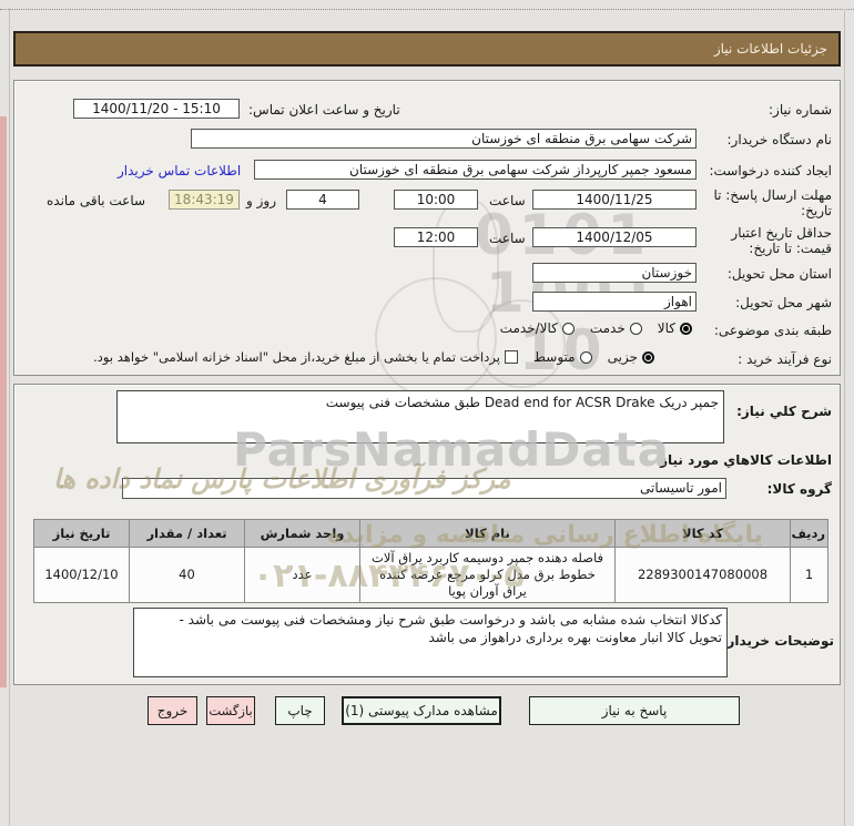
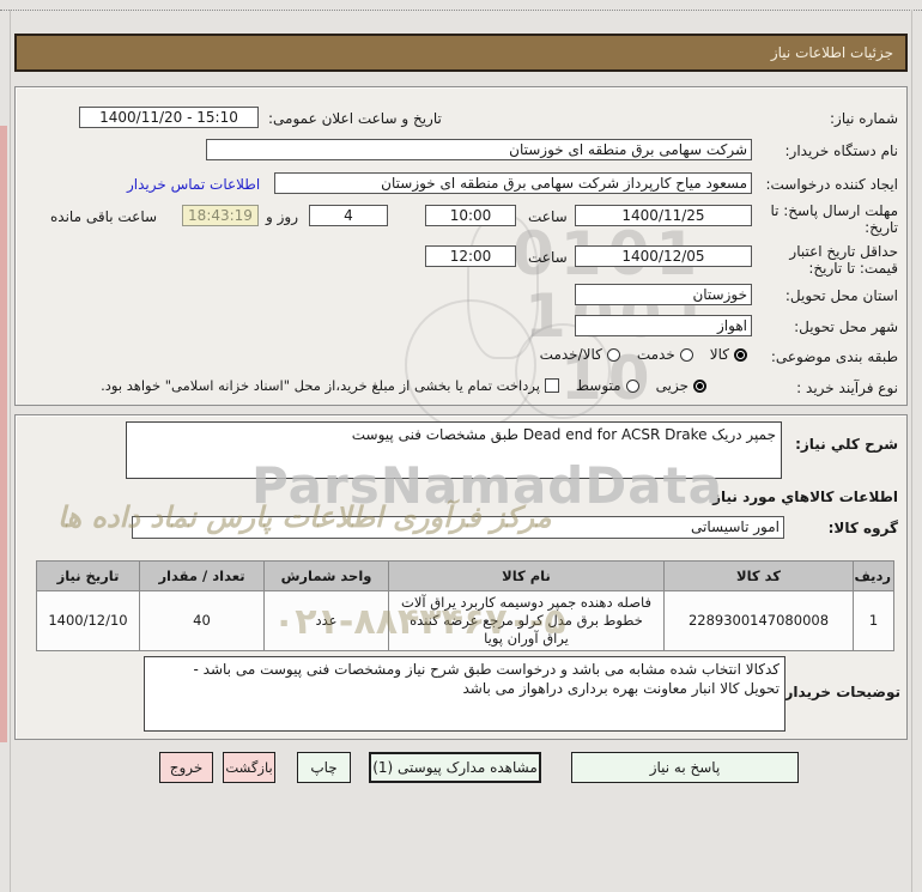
  جزئیات اطلاعات نیاز
  شماره نیاز:
- تاریخ و ساعت اعلان تماس:
+ تاریخ و ساعت اعلان عمومی:
  1400/11/20 - 15:10
  نام دستگاه خریدار:
  شرکت سهامی برق منطقه ای خوزستان
  ایجاد کننده درخواست:
- مسعود جمپر کارپرداز شرکت سهامی برق منطقه ای خوزستان
+ مسعود میاح کارپرداز شرکت سهامی برق منطقه ای خوزستان
  اطلاعات تماس خریدار
  مهلت ارسال پاسخ: تا
  تاریخ:
  1400/11/25
  ساعت
  10:00
  4
  روز و
  18:43:19
  ساعت باقی مانده
  حداقل تاریخ اعتبار
  قیمت: تا تاریخ:
  1400/12/05
  ساعت
  12:00
  استان محل تحویل:
  خوزستان
  شهر محل تحویل:
  اهواز
  طبقه بندی موضوعی:
  کالا
  خدمت
  کالا/خدمت
  نوع فرآیند خرید :
  جزیی
  متوسط
  پرداخت تمام یا بخشی از مبلغ خرید،از محل "اسناد خزانه اسلامی" خواهد بود.
  شرح کلي نیاز:
  جمپر دریک Dead end for ACSR Drake طبق مشخصات فنی پیوست
  اطلاعات کالاهاي مورد نیاز
  گروه کالا:
  امور تاسیساتی
  ردیف	کد کالا	نام کالا	واحد شمارش	تعداد / مقدار	تاریخ نیاز
  1	2289300147080008	فاصله دهنده جمپر دوسیمه کاربرد یراق آلات خطوط برق مدل کرلو مرجع عرضه کننده یراق آوران پویا	عدد	40	1400/12/10
  توضیحات خریدار
  کدکالا انتخاب شده مشابه می باشد و درخواست طبق شرح نیاز ومشخصات فنی پیوست می باشد -
  تحویل کالا انبار معاونت بهره برداری دراهواز می باشد
  ParsNamadData
  مرکز فرآوری اطلاعات پارس نماد داده ها
- پایگاه اطلاع رسانی مناقصه و مزایده
  ۰۲۱-۸۸۴۳۴۶۷۰-۵
  پاسخ به نیاز
  مشاهده مدارک پیوستی (1)
  چاپ
  بازگشت
  خروج
